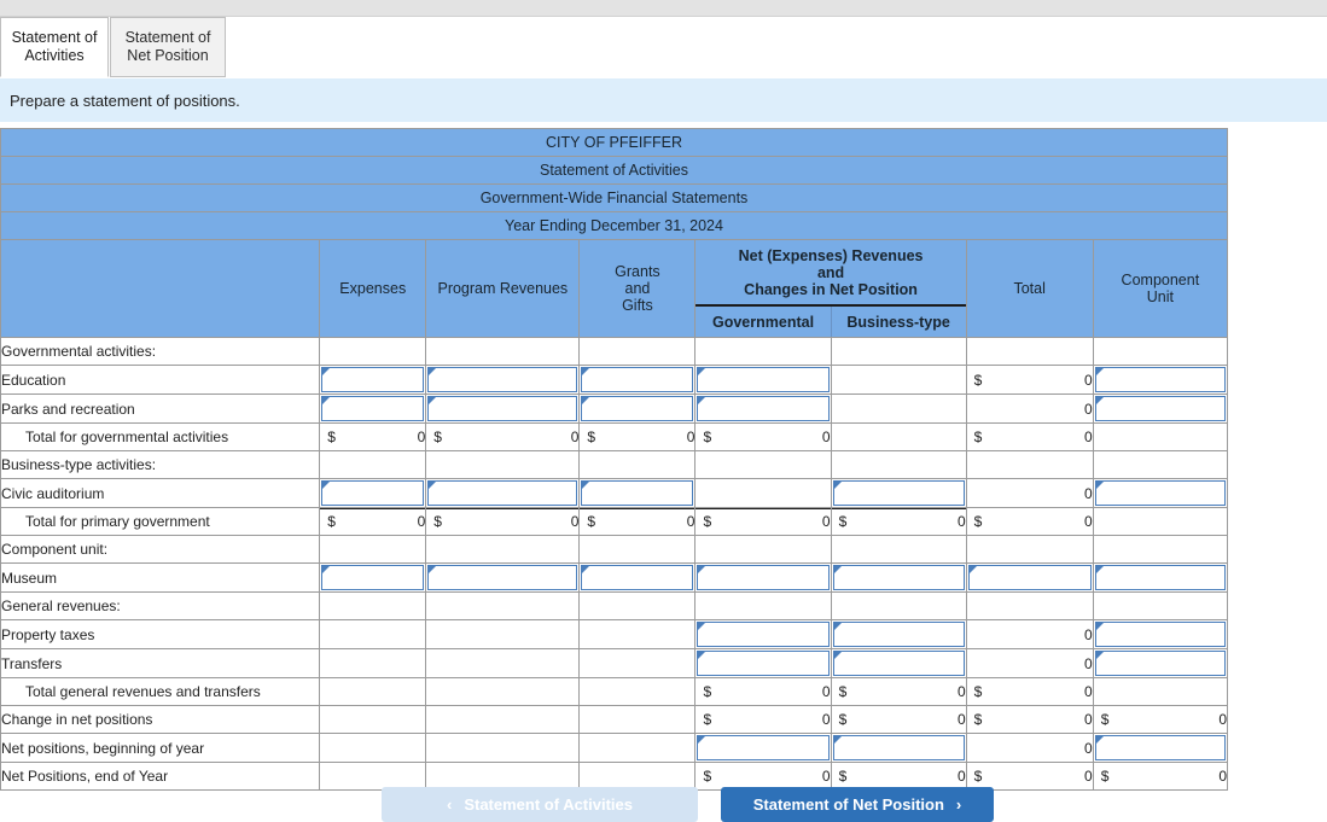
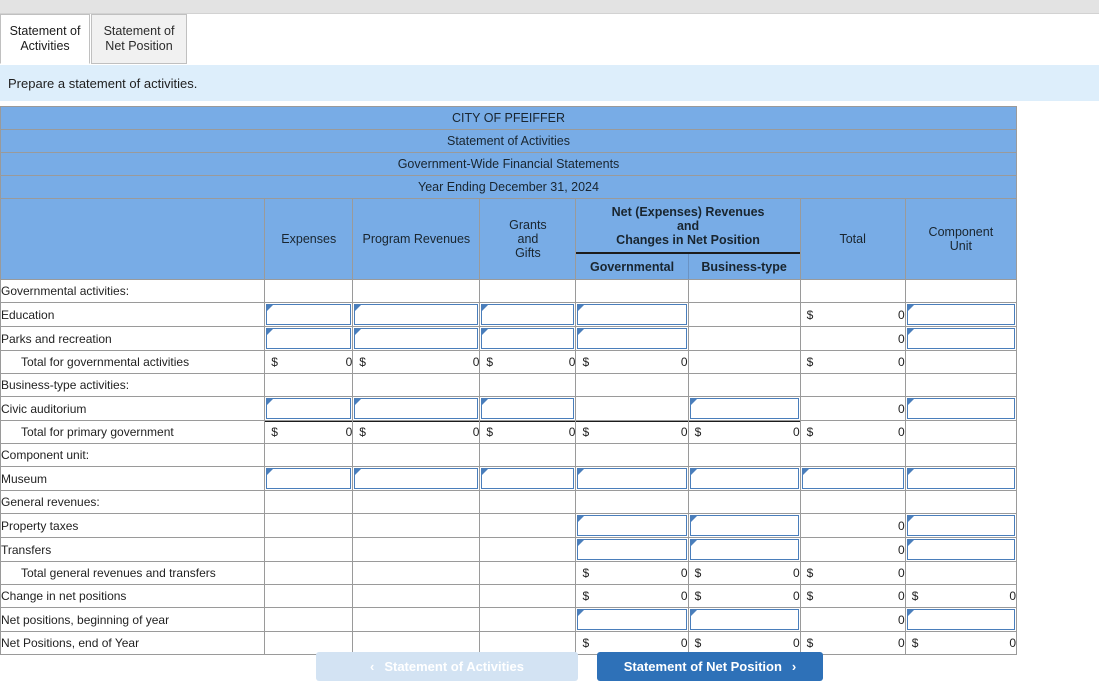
  Statement of
  Activities
  Statement of
  Net Position
- Prepare a statement of positions.
+ Prepare a statement of activities.
  CITY OF PFEIFFER
  Statement of Activities
  Government-Wide Financial Statements
  Year Ending December 31, 2024
  	Expenses	Program Revenues	Grants and Gifts	Net (Expenses) Revenues and Changes in Net Position Governmental Business-type	Total	Component Unit
  Governmental activities:
  Education						$ 0
  Parks and recreation						0
  Total for governmental activities	$ 0	$ 0	$ 0	$ 0		$ 0
  Business-type activities:
  Civic auditorium						0
  Total for primary government	$ 0	$ 0	$ 0	$ 0	$ 0	$ 0
  Component unit:
  Museum
  General revenues:
  Property taxes						0
  Transfers						0
  Total general revenues and transfers				$ 0	$ 0	$ 0
  Change in net positions				$ 0	$ 0	$ 0	$ 0
  Net positions, beginning of year						0
  Net Positions, end of Year				$ 0	$ 0	$ 0	$ 0
  ‹
  Statement of Activities
  Statement of Net Position
  ›
